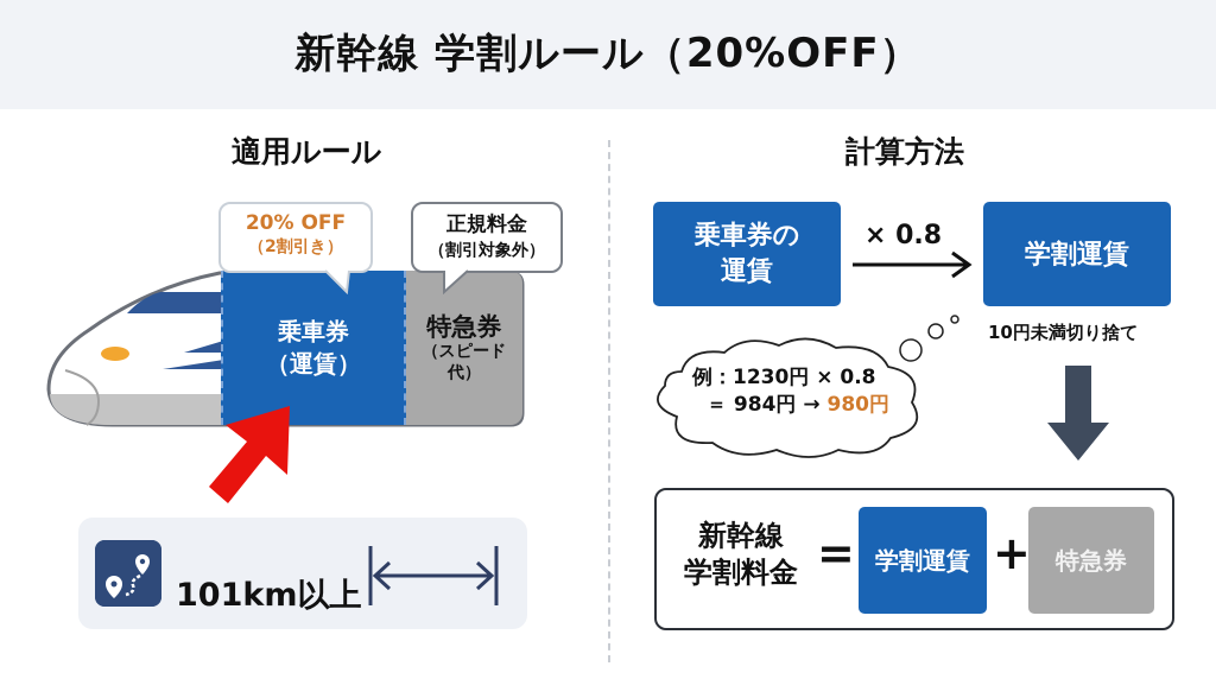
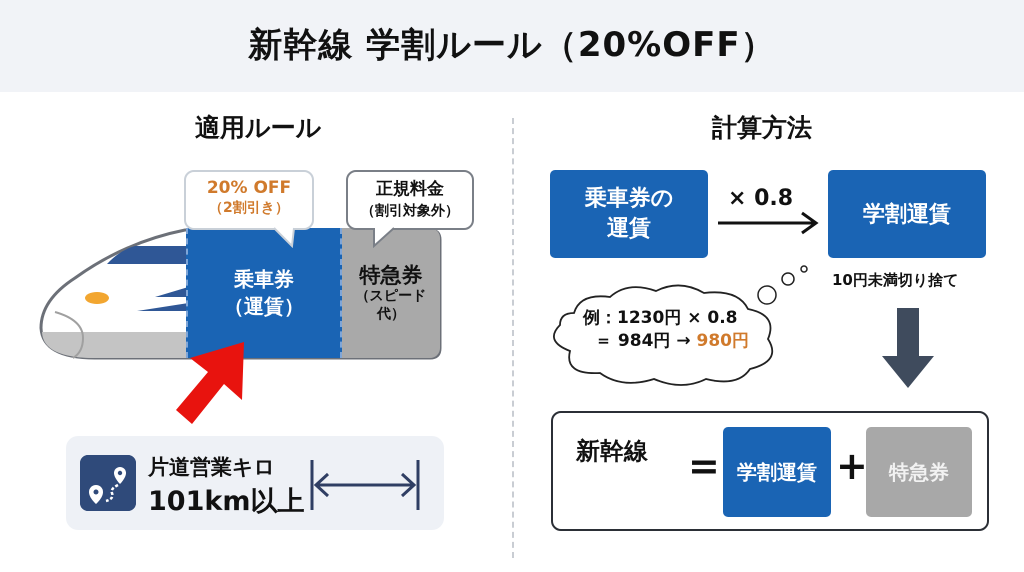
  新幹線 学割ルール（20%OFF）
  適用ルール
  乗車券
  （運賃）
  特急券
  （スピード
  代）
  20% OFF
  （2割引き）
  正規料金
  （割引対象外）
+ 片道営業キロ
  101km以上
  計算方法
  乗車券の
  運賃
  × 0.8
  学割運賃
  10円未満切り捨て
  例：1230円 × 0.8
  ＝ 984円 → 980円
  新幹線
- 学割料金
  =
  学割運賃
  +
  特急券
